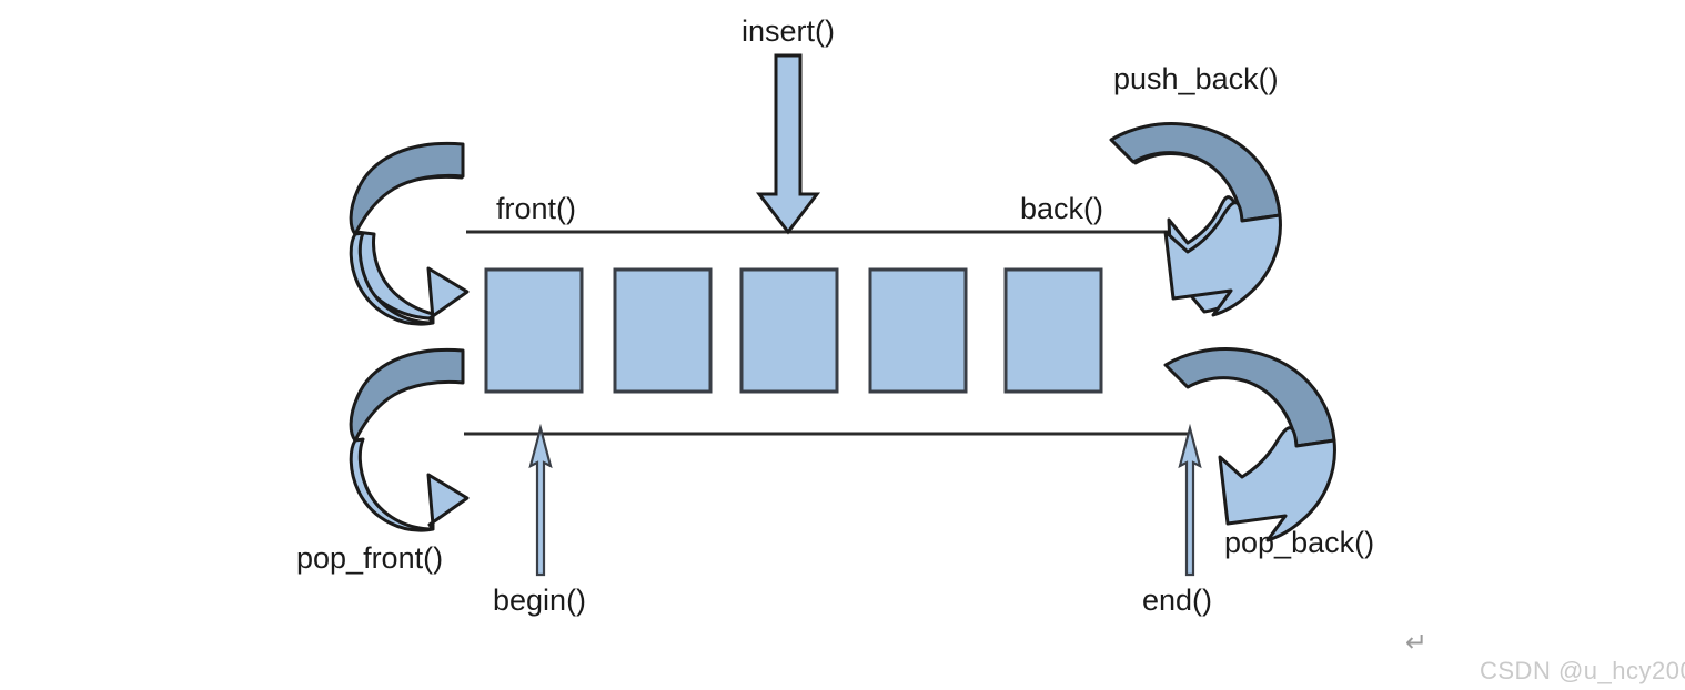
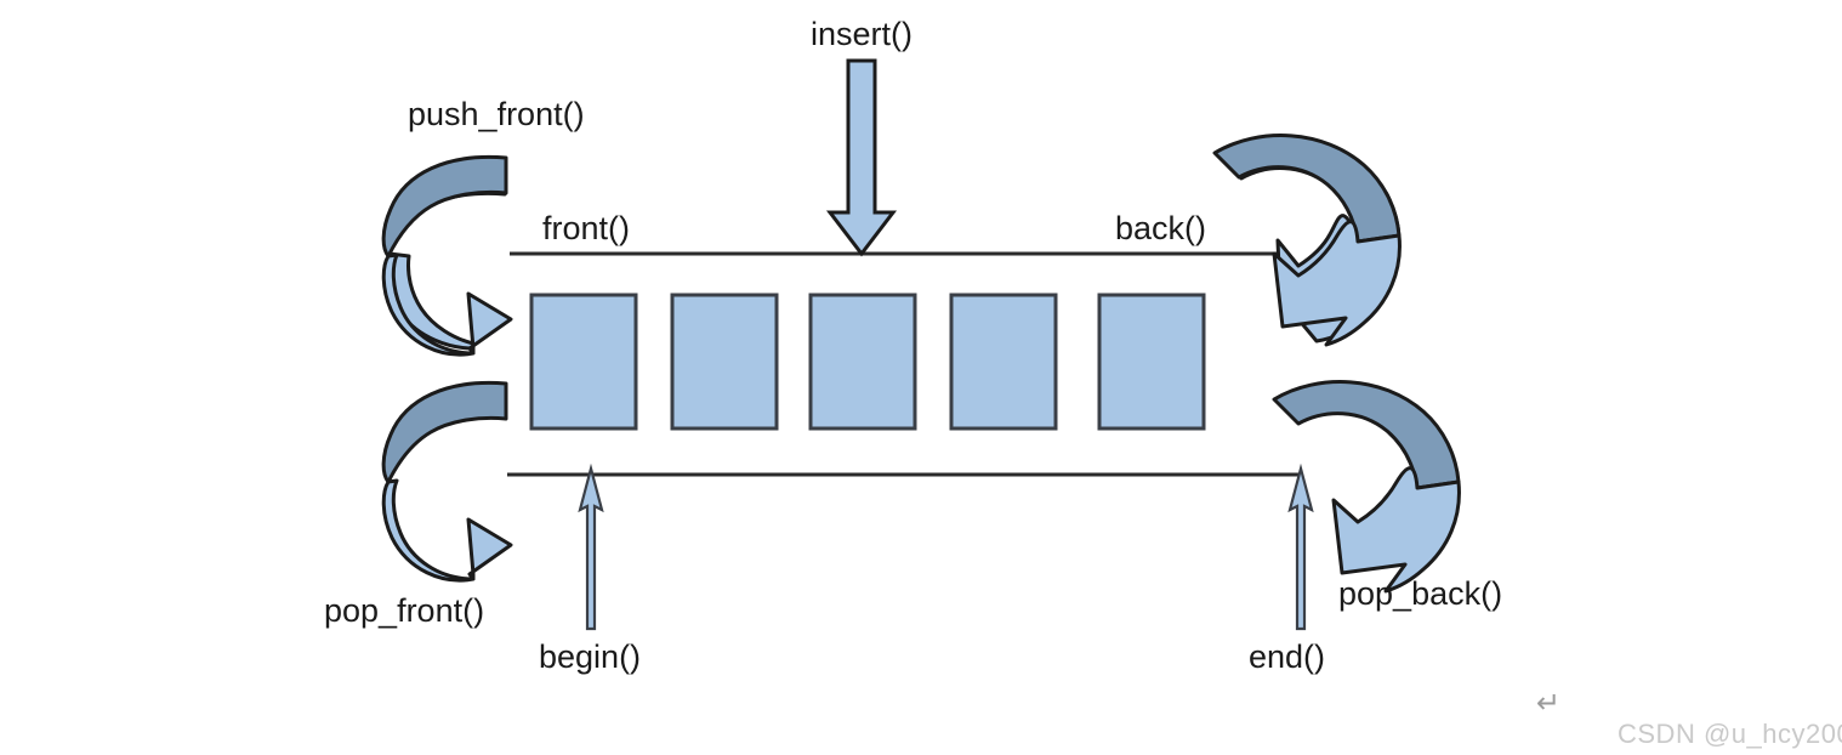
+ push_front()
  insert()
- push_back()
  front()
  back()
  pop_front()
  pop_back()
  begin()
  end()
  ↵
  CSDN @u_hcy20
